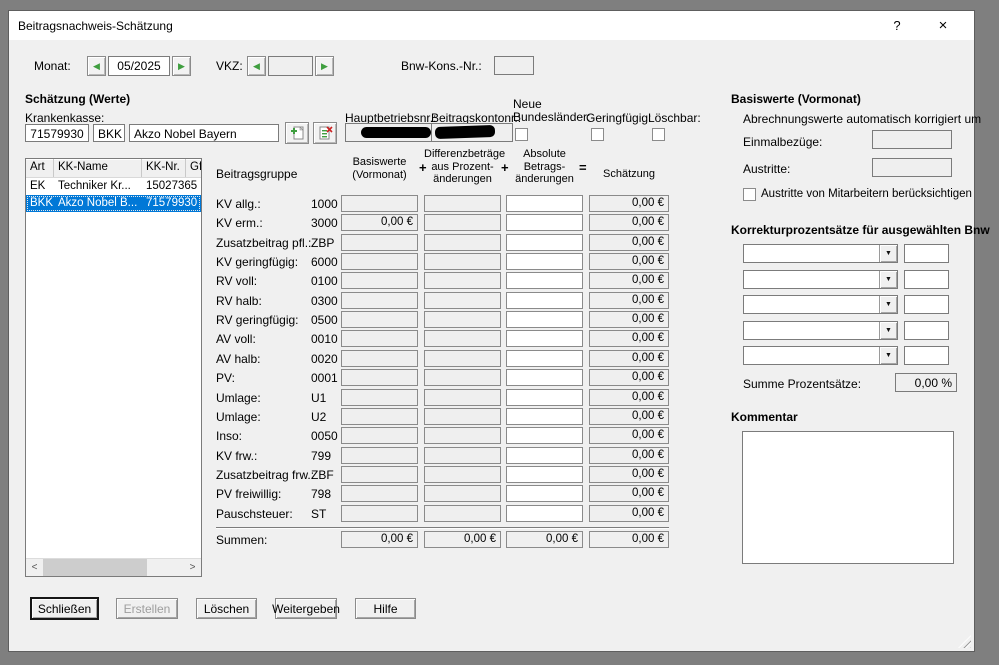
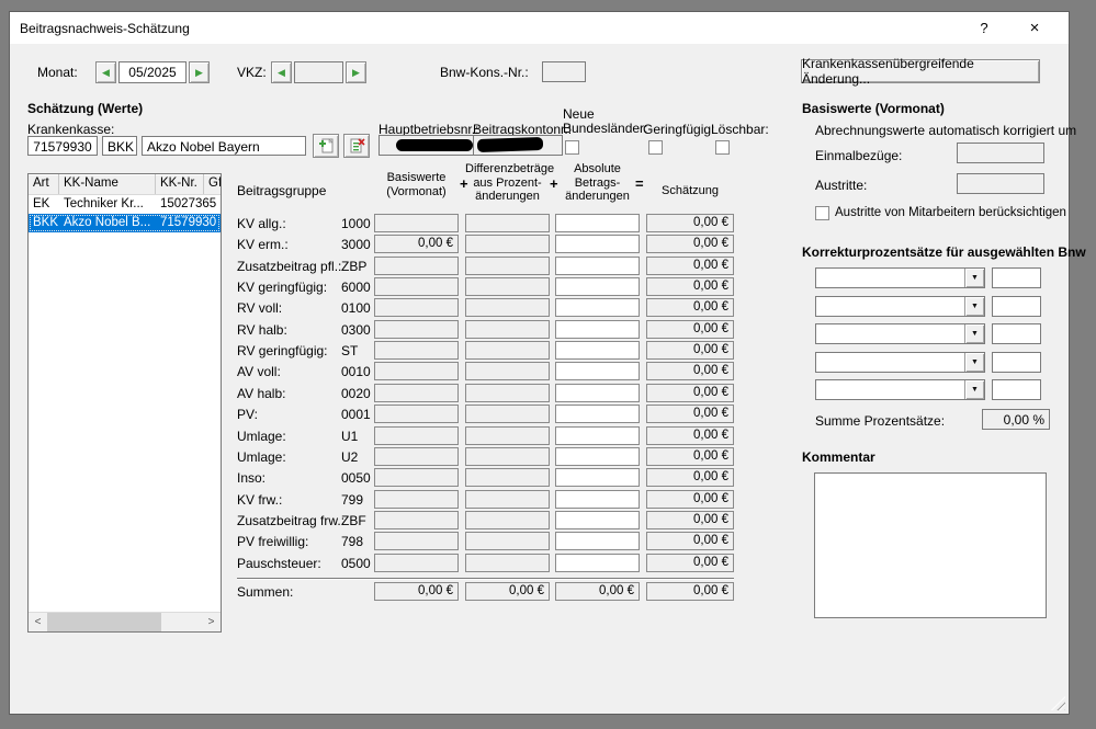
  Beitragsnachweis-Schätzung
  ?
  ×
  Monat:
  ◀
  05/2025
  ▶
  VKZ:
  ◀
  ▶
  Bnw-Kons.-Nr.:
+ Krankenkassenübergreifende Änderung...
  Schätzung (Werte)
  Krankenkasse:
  71579930
  BKK
  Akzo Nobel Bayern
  Hauptbetriebsnr.:
  Beitragskontonr.:
  Neue
  Bundesländer:
  Geringfügig:
  Löschbar:
  Art
  KK-Name
  KK-Nr.
  EK
  Techniker Kr...
  15027365
  BKK
  Akzo Nobel B...
  71579930
  <
  >
  Beitragsgruppe
  Basiswerte
  (Vormonat)
  +
  Differenzbeträge
  aus Prozent-
  änderungen
  +
  Absolute
  Betrags-
  änderungen
  =
  Schätzung
  KV allg.:
  1000
  0,00 €
  KV erm.:
  3000
  0,00 €
  0,00 €
  Zusatzbeitrag pfl.:
  ZBP
  0,00 €
  KV geringfügig:
  6000
  0,00 €
  RV voll:
  0100
  0,00 €
  RV halb:
  0300
  0,00 €
  RV geringfügig:
- 0500
+ ST
  0,00 €
  AV voll:
  0010
  0,00 €
  AV halb:
  0020
  0,00 €
  PV:
  0001
  0,00 €
  Umlage:
  U1
  0,00 €
  Umlage:
  U2
  0,00 €
  Inso:
  0050
  0,00 €
  KV frw.:
  799
  0,00 €
  Zusatzbeitrag frw.:
  ZBF
  0,00 €
  PV freiwillig:
  798
  0,00 €
  Pauschsteuer:
- ST
+ 0500
  0,00 €
  Summen:
  0,00 €
  0,00 €
  0,00 €
  0,00 €
  Basiswerte (Vormonat)
  Abrechnungswerte automatisch korrigiert um
  Einmalbezüge:
  Austritte:
  Austritte von Mitarbeitern berücksichtigen
  Korrekturprozentsätze für ausgewählten Bnw
  Summe Prozentsätze:
  0,00 %
  Kommentar
- Schließen
- Erstellen
- Löschen
- Weitergeben
- Hilfe
